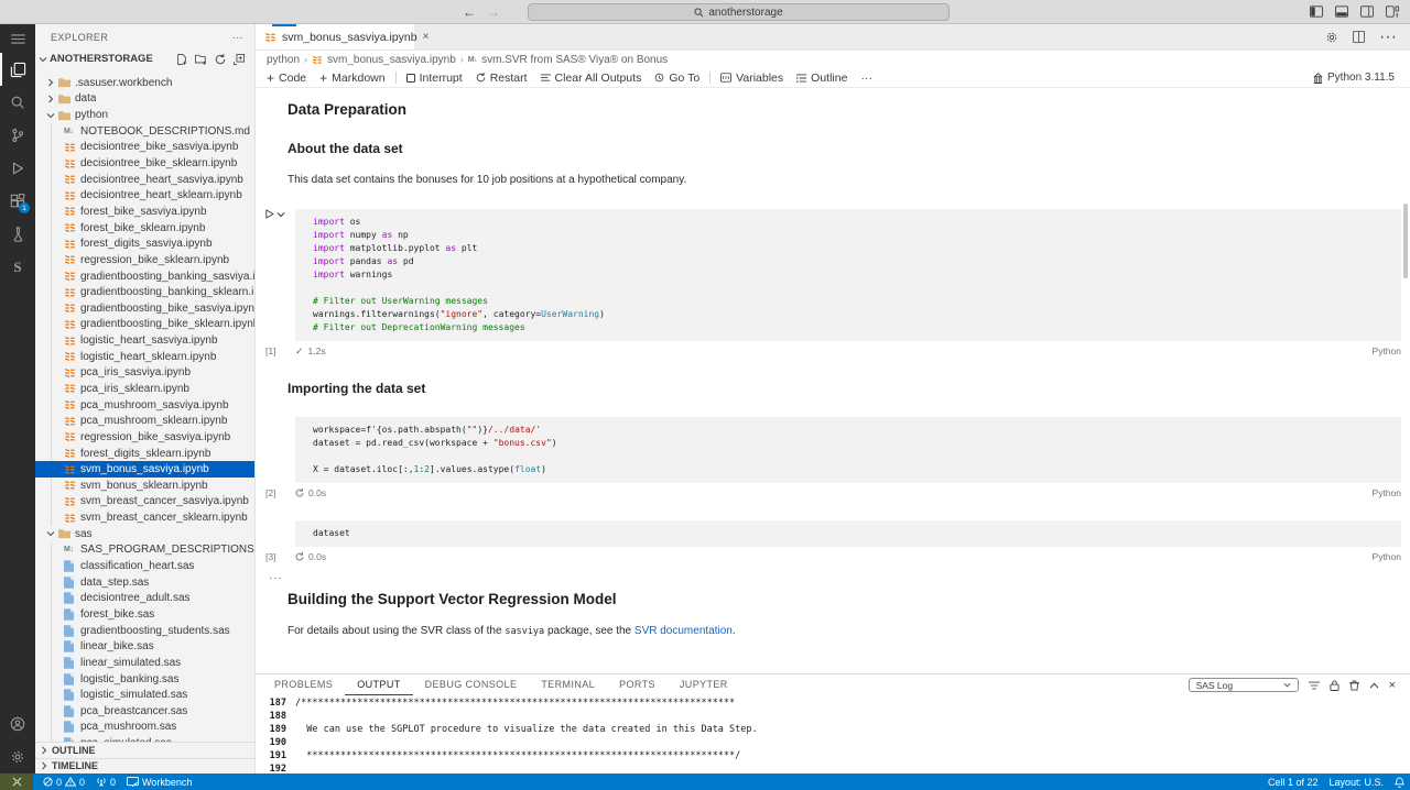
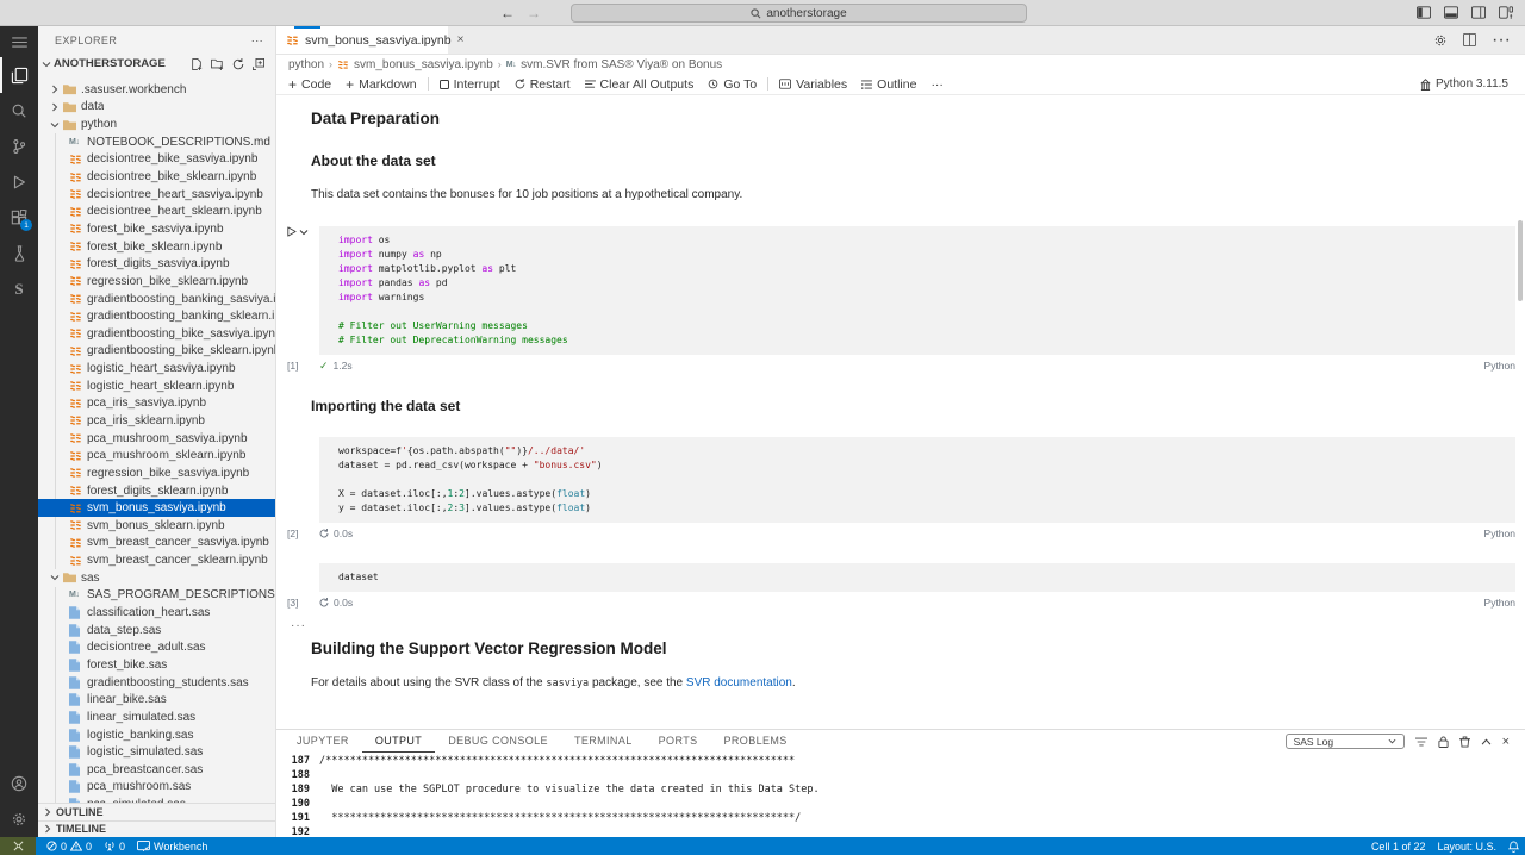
  ←
  →
  anotherstorage
  S
  EXPLORER
  ···
  ANOTHERSTORAGE
  .sasuser.workbench
  data
  python
  NOTEBOOK_DESCRIPTIONS.md
  decisiontree_bike_sasviya.ipynb
  decisiontree_bike_sklearn.ipynb
  decisiontree_heart_sasviya.ipynb
  decisiontree_heart_sklearn.ipynb
  forest_bike_sasviya.ipynb
  forest_bike_sklearn.ipynb
  forest_digits_sasviya.ipynb
  regression_bike_sklearn.ipynb
  gradientboosting_banking_sasviya.i
  gradientboosting_banking_sklearn.i
  gradientboosting_bike_sasviya.ipyn
  gradientboosting_bike_sklearn.ipyn
  logistic_heart_sasviya.ipynb
  logistic_heart_sklearn.ipynb
  pca_iris_sasviya.ipynb
  pca_iris_sklearn.ipynb
  pca_mushroom_sasviya.ipynb
  pca_mushroom_sklearn.ipynb
  regression_bike_sasviya.ipynb
  forest_digits_sklearn.ipynb
  svm_bonus_sasviya.ipynb
  svm_bonus_sklearn.ipynb
  svm_breast_cancer_sasviya.ipynb
  svm_breast_cancer_sklearn.ipynb
  sas
  SAS_PROGRAM_DESCRIPTIONS
  classification_heart.sas
  data_step.sas
  decisiontree_adult.sas
  forest_bike.sas
  gradientboosting_students.sas
  linear_bike.sas
  linear_simulated.sas
  logistic_banking.sas
  logistic_simulated.sas
  pca_breastcancer.sas
  pca_mushroom.sas
  OUTLINE
  TIMELINE
  svm_bonus_sasviya.ipynb
  ×
  ···
  python
  ›
  svm_bonus_sasviya.ipynb
  ›
  svm.SVR from SAS® Viya® on Bonus
  +
  Code
  +
  Markdown
  Interrupt
  Restart
  Clear All Outputs
  Go To
  Variables
  Outline
  ···
  Python 3.11.5
  Data Preparation
  About the data set
  This data set contains the bonuses for 10 job positions at a hypothetical company.
  import os
  import numpy as np
  import matplotlib.pyplot as plt
  import pandas as pd
  import warnings
  # Filter out UserWarning messages
- warnings.filterwarnings("ignore", category=UserWarning)
  # Filter out DeprecationWarning messages
  [1]
  ✓
  1.2s
  Python
  Importing the data set
  workspace=f'{os.path.abspath("")}/../data/'
  dataset = pd.read_csv(workspace + "bonus.csv")
  X = dataset.iloc[:,1:2].values.astype(float)
+ y = dataset.iloc[:,2:3].values.astype(float)
  [2]
  0.0s
  Python
  dataset
  [3]
  0.0s
  Python
  ···
  Building the Support Vector Regression Model
  For details about using the SVR class of the sasviya package, see the SVR documentation.
- PROBLEMS
+ JUPYTER
  OUTPUT
  DEBUG CONSOLE
  TERMINAL
  PORTS
- JUPYTER
+ PROBLEMS
  SAS Log
  ×
  187
  /*****************************************************************************
  188
  189
  We can use the SGPLOT procedure to visualize the data created in this Data Step.
  190
  191
  ****************************************************************************/
  192
  0
  0
  0
  Workbench
  Cell 1 of 22
  Layout: U.S.
